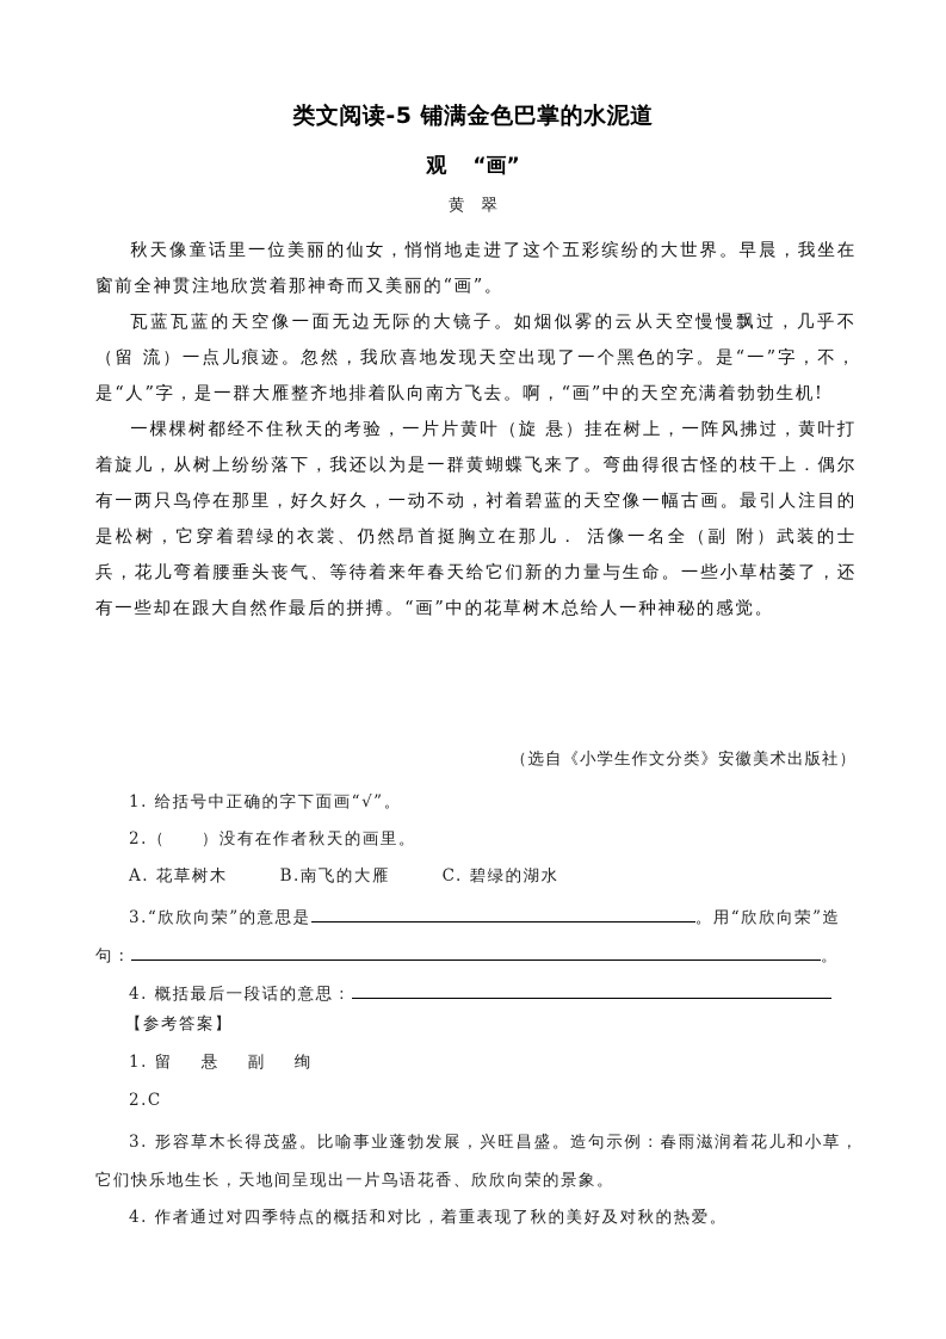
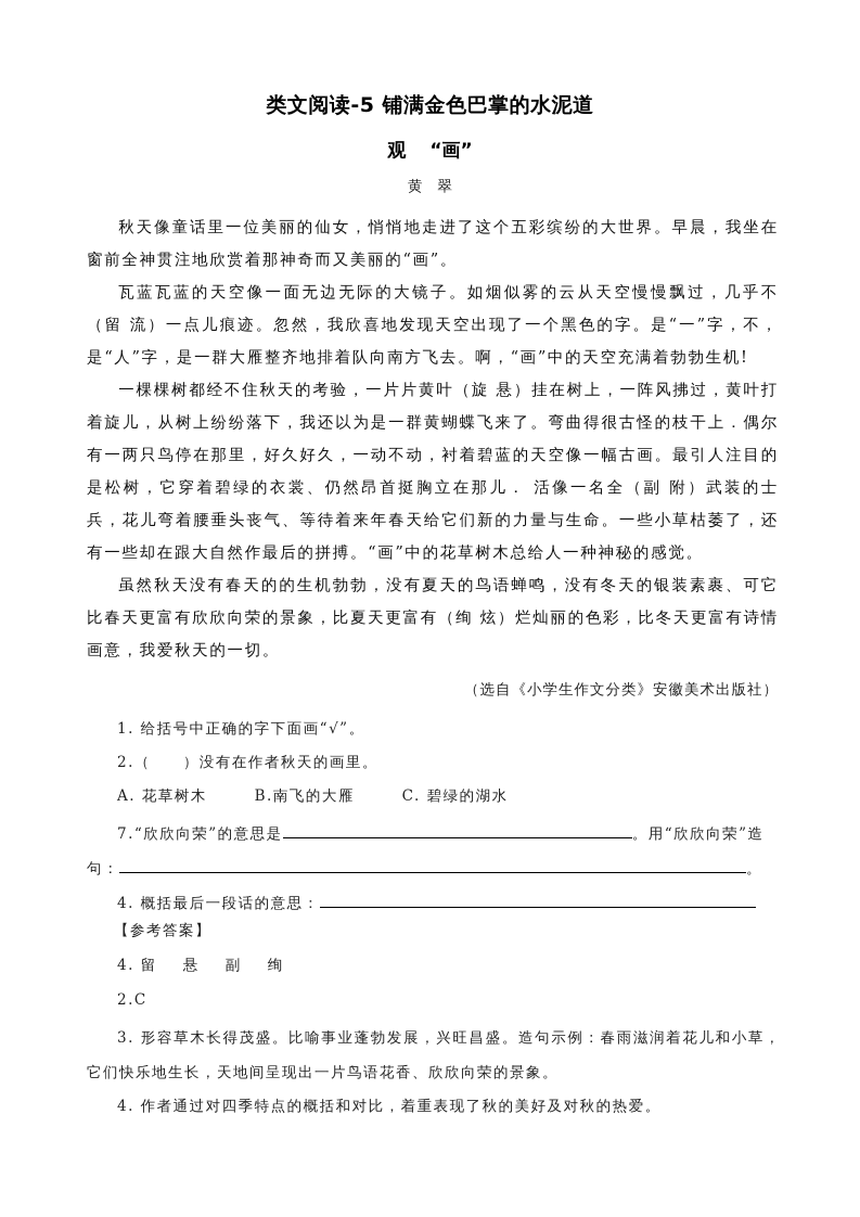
  类文阅读-5 铺满金色巴掌的水泥道
  观 “画”
  黄翠
  秋天像童话里一位美丽的仙女，悄悄地走进了这个五彩缤纷的大世界。早晨，我坐在窗前全神贯注地欣赏着那神奇而又美丽的“画”。
  瓦蓝瓦蓝的天空像一面无边无际的大镜子。如烟似雾的云从天空慢慢飘过，几乎不（留 流）一点儿痕迹。忽然，我欣喜地发现天空出现了一个黑色的字。是“一”字，不，是“人”字，是一群大雁整齐地排着队向南方飞去。啊，“画”中的天空充满着勃勃生机!
  一棵棵树都经不住秋天的考验，一片片黄叶（旋 悬）挂在树上，一阵风拂过，黄叶打着旋儿，从树上纷纷落下，我还以为是一群黄蝴蝶飞来了。弯曲得很古怪的枝干上．偶尔有一两只鸟停在那里，好久好久，一动不动，衬着碧蓝的天空像一幅古画。最引人注目的是松树，它穿着碧绿的衣裳、仍然昂首挺胸立在那儿． 活像一名全（副 附）武装的士兵，花儿弯着腰垂头丧气、等待着来年春天给它们新的力量与生命。一些小草枯萎了，还有一些却在跟大自然作最后的拼搏。“画”中的花草树木总给人一种神秘的感觉。
+ 虽然秋天没有春天的的生机勃勃，没有夏天的鸟语蝉鸣，没有冬天的银装素裹、可它比春天更富有欣欣向荣的景象，比夏天更富有（绚 炫）烂灿丽的色彩，比冬天更富有诗情画意，我爱秋天的一切。
  （选自《小学生作文分类》安徽美术出版社）
  1. 给括号中正确的字下面画“√”。
  2.（ ）没有在作者秋天的画里。
  A. 花草树木 B.南飞的大雁 C. 碧绿的湖水
- 3.“欣欣向荣”的意思是 。用“欣欣向荣”造
+ 7.“欣欣向荣”的意思是 。用“欣欣向荣”造
  句： 。
  4. 概括最后一段话的意思：
  【参考答案】
- 1. 留 悬 副 绚
+ 4. 留 悬 副 绚
  2.C
  3. 形容草木长得茂盛。比喻事业蓬勃发展，兴旺昌盛。造句示例：春雨滋润着花儿和小草，它们快乐地生长，天地间呈现出一片鸟语花香、欣欣向荣的景象。
  4. 作者通过对四季特点的概括和对比，着重表现了秋的美好及对秋的热爱。
